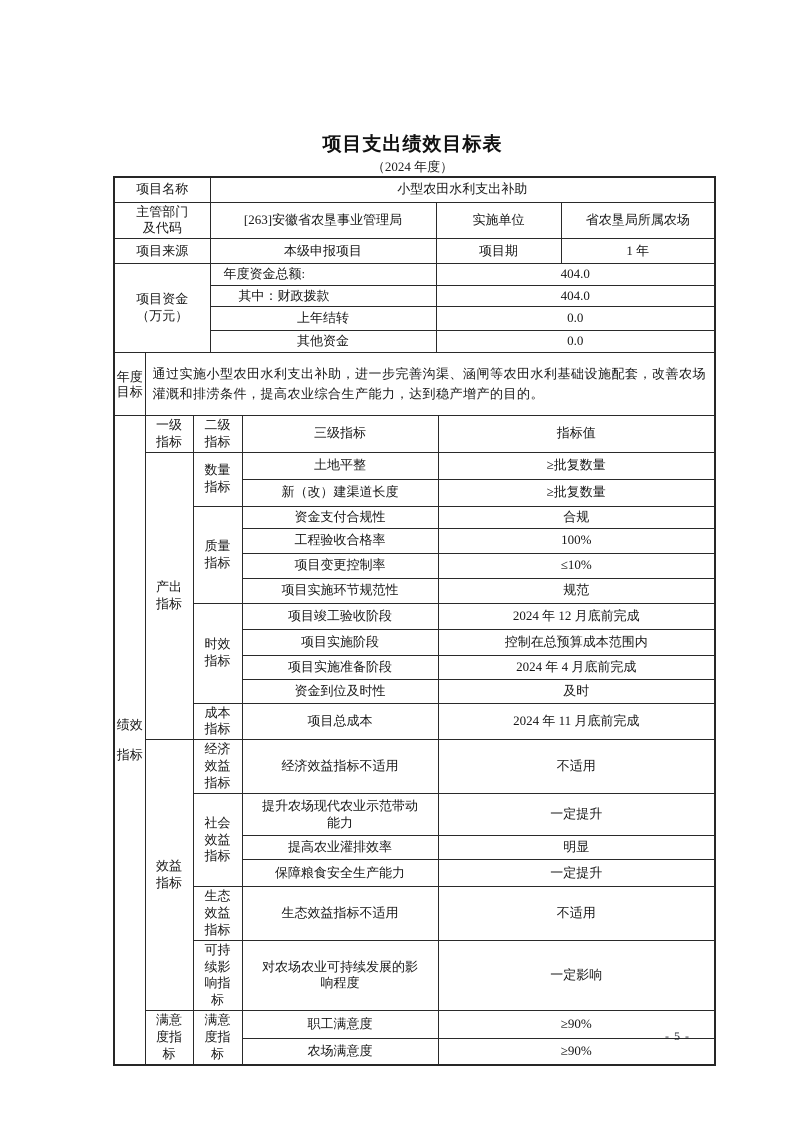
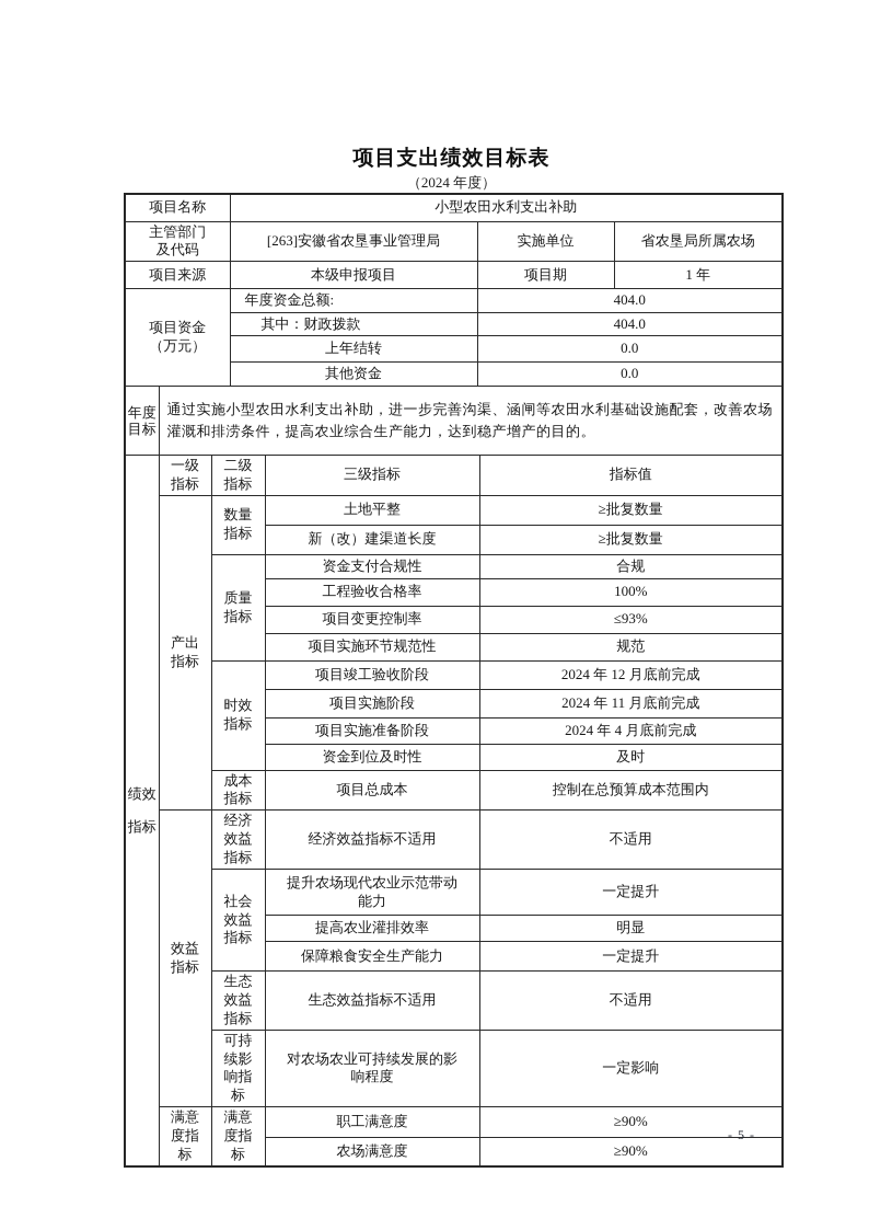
  项目支出绩效目标表
  （2024 年度）
  项目名称	小型农田水利支出补助
  主管部门 及代码	[263]安徽省农垦事业管理局	实施单位	省农垦局所属农场
  项目来源	本级申报项目	项目期	1 年
  项目资金 （万元）	年度资金总额:	404.0
  其中：财政拨款	404.0
  上年结转	0.0
  其他资金	0.0
  年度目标	通过实施小型农田水利支出补助，进一步完善沟渠、涵闸等农田水利基础设施配套，改善农场灌溉和排涝条件，提高农业综合生产能力，达到稳产增产的目的。
  绩效指标	一级指标	二级指标	三级指标	指标值
  产出指标	数量指标	土地平整	≥批复数量
  新（改）建渠道长度	≥批复数量
  质量指标	资金支付合规性	合规
  工程验收合格率	100%
- 项目变更控制率	≤10%
+ 项目变更控制率	≤93%
  项目实施环节规范性	规范
  时效指标	项目竣工验收阶段	2024 年 12 月底前完成
- 项目实施阶段	控制在总预算成本范围内
+ 项目实施阶段	2024 年 11 月底前完成
  项目实施准备阶段	2024 年 4 月底前完成
  资金到位及时性	及时
- 成本指标	项目总成本	2024 年 11 月底前完成
+ 成本指标	项目总成本	控制在总预算成本范围内
  效益指标	经济效益指标	经济效益指标不适用	不适用
  社会效益指标	提升农场现代农业示范带动能力	一定提升
  提高农业灌排效率	明显
  保障粮食安全生产能力	一定提升
  生态效益指标	生态效益指标不适用	不适用
  可持续影响指标	对农场农业可持续发展的影响程度	一定影响
  满意度指标	满意度指标	职工满意度	≥90%
  农场满意度	≥90%
  - 5 -
